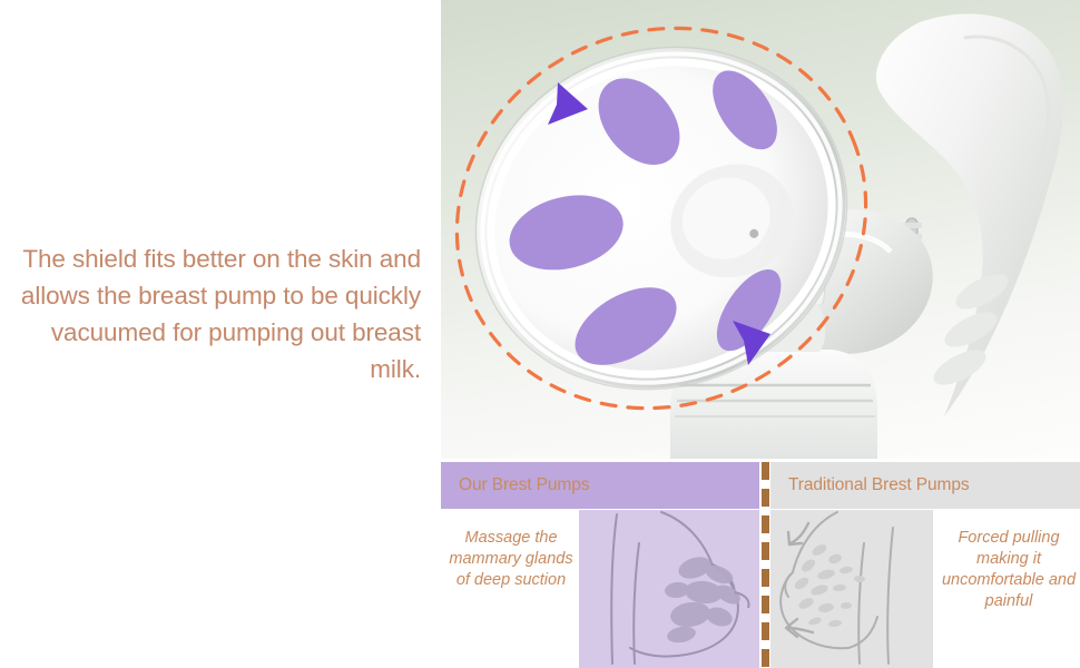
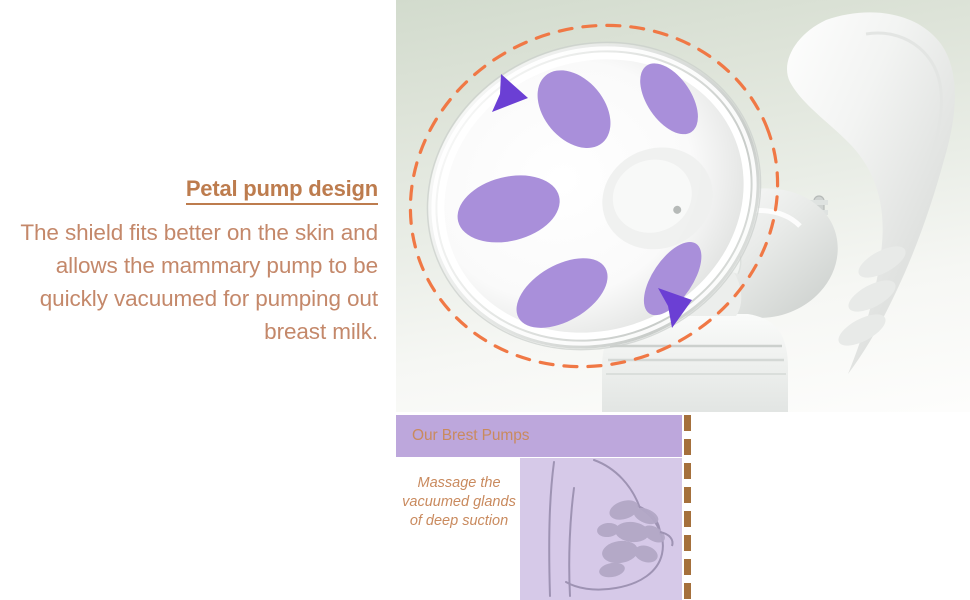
+ Petal pump design
- The shield fits better on the skin and allows the breast pump to be quickly vacuumed for pumping out breast milk.
+ The shield fits better on the skin and allows the mammary pump to be quickly vacuumed for pumping out breast milk.
  Our Brest Pumps
- Massage the mammary glands of deep suction
+ Massage the vacuumed glands of deep suction
- Traditional Brest Pumps
- Forced pulling making it uncomfortable and painful
